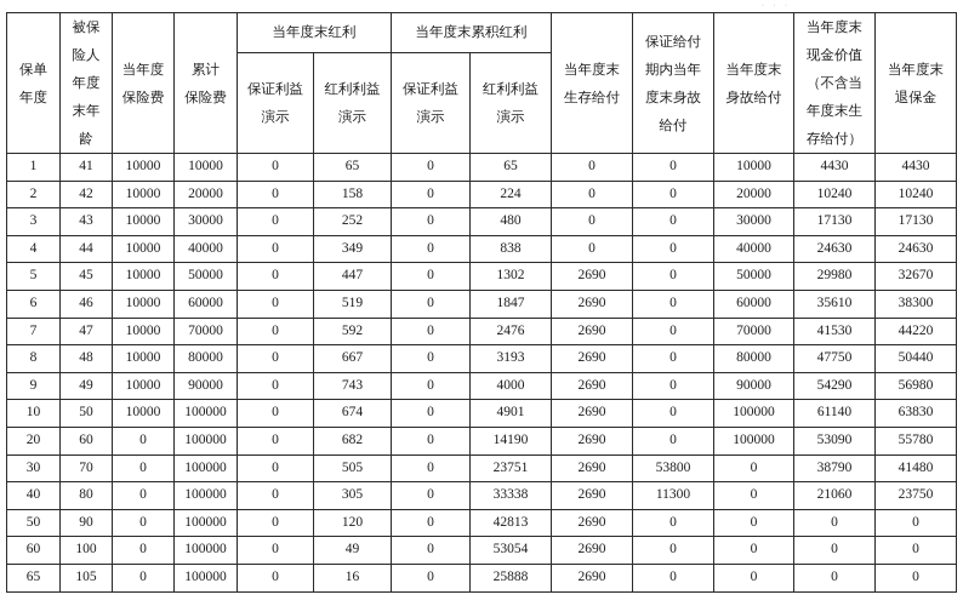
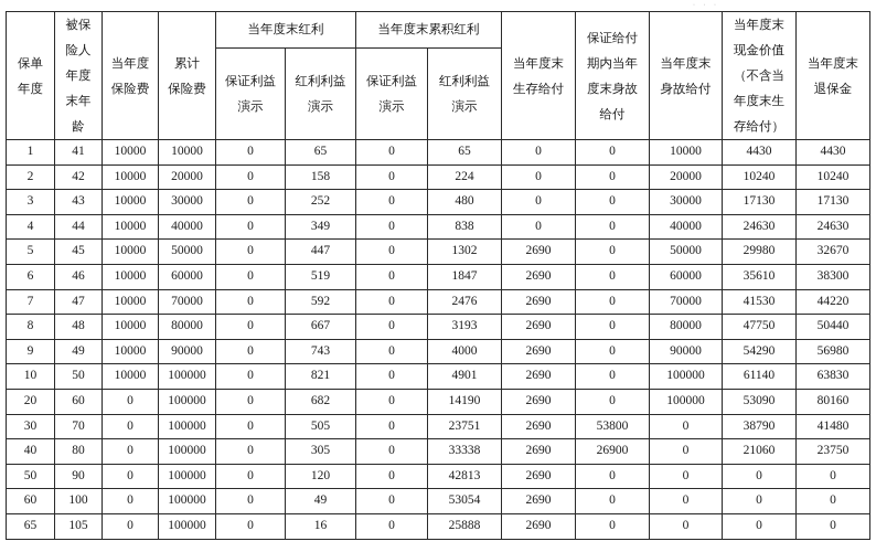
  保单年度	被保险人年度末年龄	当年度保险费	累计保险费	当年度末红利	当年度末累积红利	当年度末生存给付	保证给付期内当年度末身故给付	当年度末身故给付	当年度末现金价值（不含当年度末生存给付）	当年度末退保金
  保证利益演示	红利利益演示	保证利益演示	红利利益演示
  1	41	10000	10000	0	65	0	65	0	0	10000	4430	4430
  2	42	10000	20000	0	158	0	224	0	0	20000	10240	10240
  3	43	10000	30000	0	252	0	480	0	0	30000	17130	17130
  4	44	10000	40000	0	349	0	838	0	0	40000	24630	24630
  5	45	10000	50000	0	447	0	1302	2690	0	50000	29980	32670
  6	46	10000	60000	0	519	0	1847	2690	0	60000	35610	38300
  7	47	10000	70000	0	592	0	2476	2690	0	70000	41530	44220
  8	48	10000	80000	0	667	0	3193	2690	0	80000	47750	50440
  9	49	10000	90000	0	743	0	4000	2690	0	90000	54290	56980
- 10	50	10000	100000	0	674	0	4901	2690	0	100000	61140	63830
+ 10	50	10000	100000	0	821	0	4901	2690	0	100000	61140	63830
- 20	60	0	100000	0	682	0	14190	2690	0	100000	53090	55780
+ 20	60	0	100000	0	682	0	14190	2690	0	100000	53090	80160
  30	70	0	100000	0	505	0	23751	2690	53800	0	38790	41480
- 40	80	0	100000	0	305	0	33338	2690	11300	0	21060	23750
+ 40	80	0	100000	0	305	0	33338	2690	26900	0	21060	23750
  50	90	0	100000	0	120	0	42813	2690	0	0	0	0
  60	100	0	100000	0	49	0	53054	2690	0	0	0	0
  65	105	0	100000	0	16	0	25888	2690	0	0	0	0
